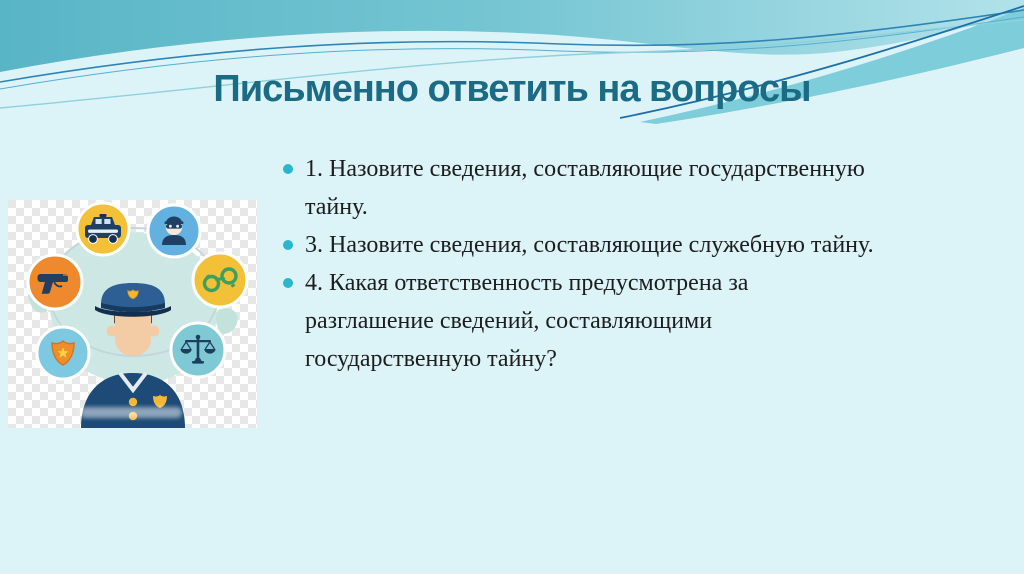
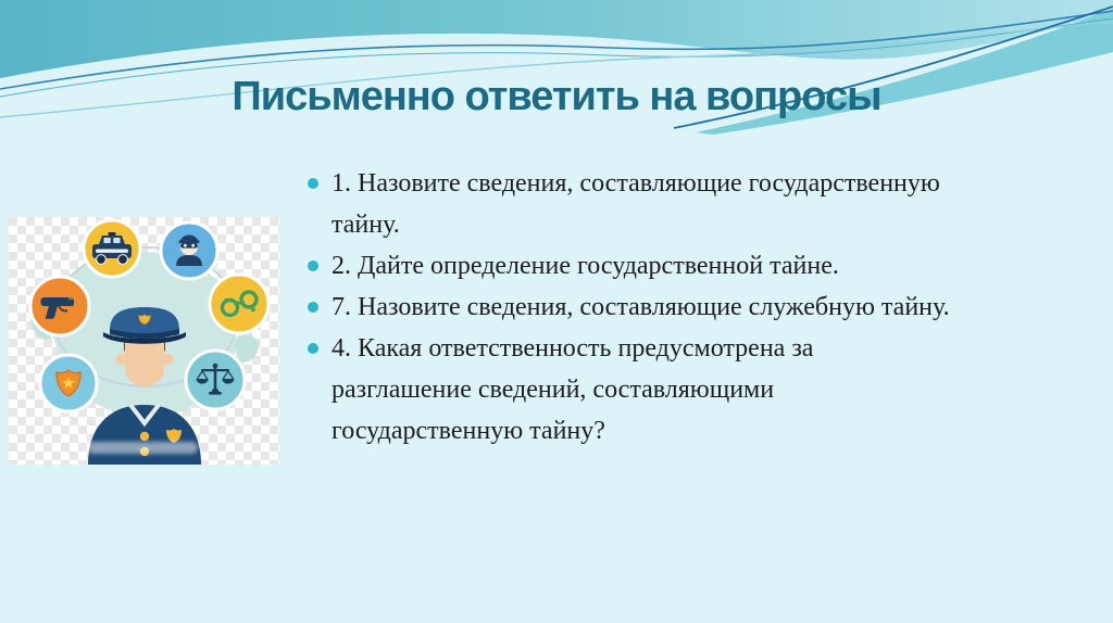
  Письменно ответить на вопросы
  1. Назовите сведения, составляющие государственную
  тайну.
+ 2. Дайте определение государственной тайне.
- 3. Назовите сведения, составляющие служебную тайну.
+ 7. Назовите сведения, составляющие служебную тайну.
  4. Какая ответственность предусмотрена за
  разглашение сведений, составляющими
  государственную тайну?
